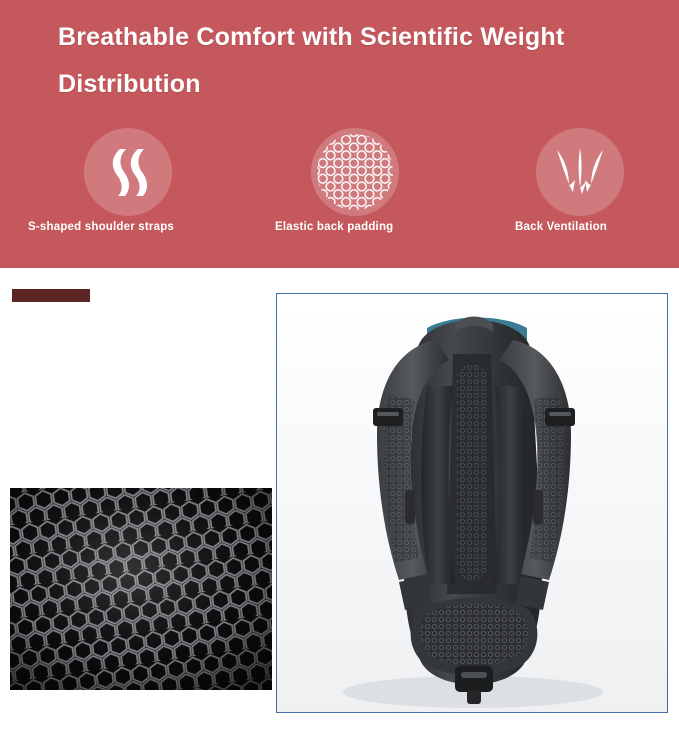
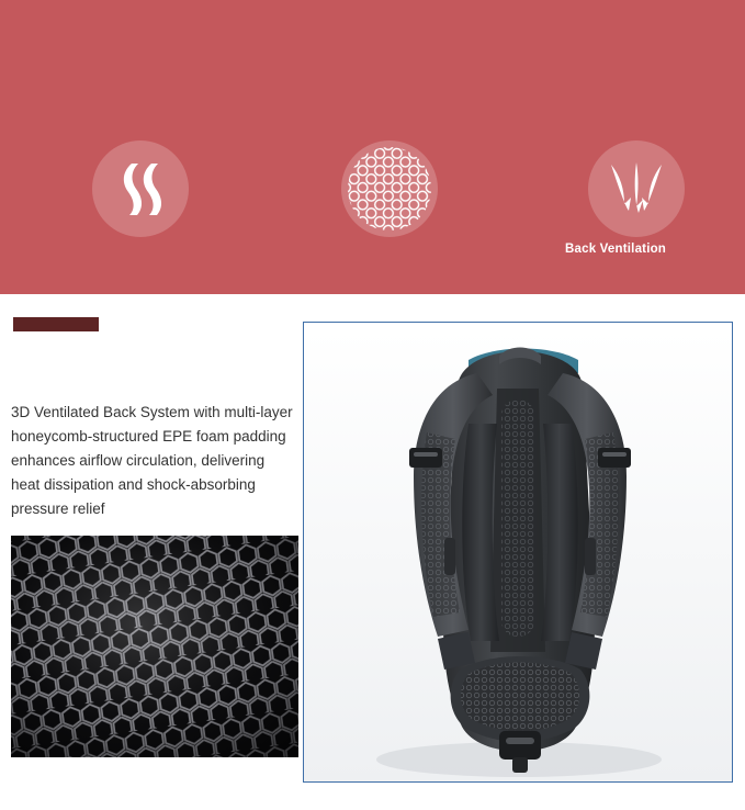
- Breathable Comfort with Scientific Weight Distribution
- S-shaped shoulder straps
- Elastic back padding
  Back Ventilation
+ 3D Ventilated Back System with multi-layer honeycomb-structured EPE foam padding enhances airflow circulation, delivering heat dissipation and shock-absorbing pressure relief
